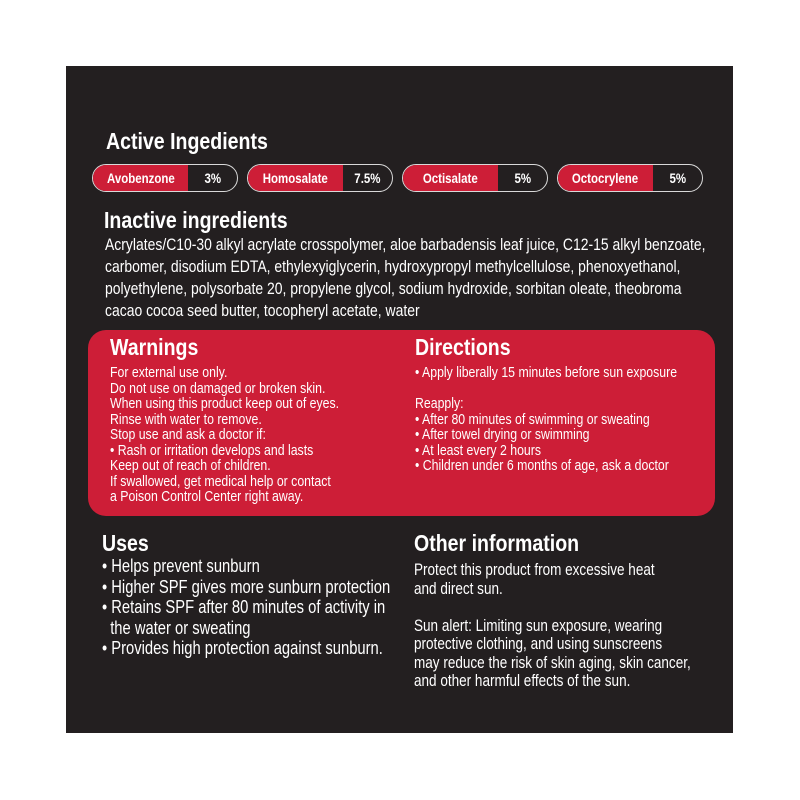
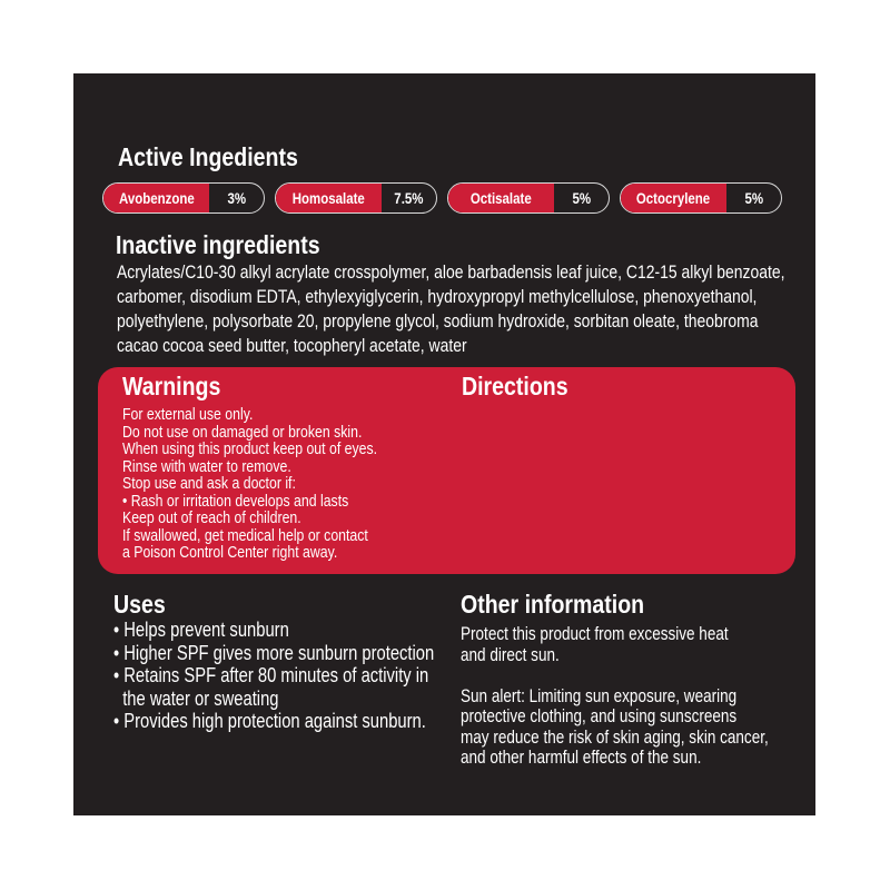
  Active Ingedients
  Avobenzone
  3%
  Homosalate
  7.5%
  Octisalate
  5%
  Octocrylene
  5%
  Inactive ingredients
  Acrylates/C10-30 alkyl acrylate crosspolymer, aloe barbadensis leaf juice, C12-15 alkyl benzoate,
  carbomer, disodium EDTA, ethylexyiglycerin, hydroxypropyl methylcellulose, phenoxyethanol,
  polyethylene, polysorbate 20, propylene glycol, sodium hydroxide, sorbitan oleate, theobroma
  cacao cocoa seed butter, tocopheryl acetate, water
  Warnings
  For external use only.
  Do not use on damaged or broken skin.
  When using this product keep out of eyes.
  Rinse with water to remove.
  Stop use and ask a doctor if:
  • Rash or irritation develops and lasts
  Keep out of reach of children.
  If swallowed, get medical help or contact
  a Poison Control Center right away.
  Directions
- • Apply liberally 15 minutes before sun exposure
- Reapply:
- • After 80 minutes of swimming or sweating
- • After towel drying or swimming
- • At least every 2 hours
- • Children under 6 months of age, ask a doctor
  Uses
  • Helps prevent sunburn
  • Higher SPF gives more sunburn protection
  • Retains SPF after 80 minutes of activity in
  the water or sweating
  • Provides high protection against sunburn.
  Other information
  Protect this product from excessive heat
  and direct sun.
  Sun alert: Limiting sun exposure, wearing
  protective clothing, and using sunscreens
  may reduce the risk of skin aging, skin cancer,
  and other harmful effects of the sun.
